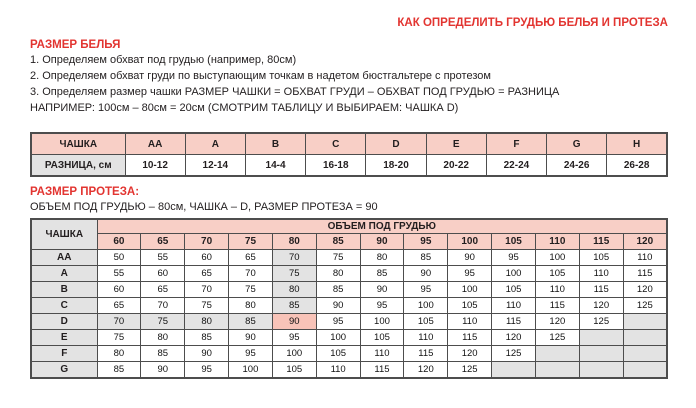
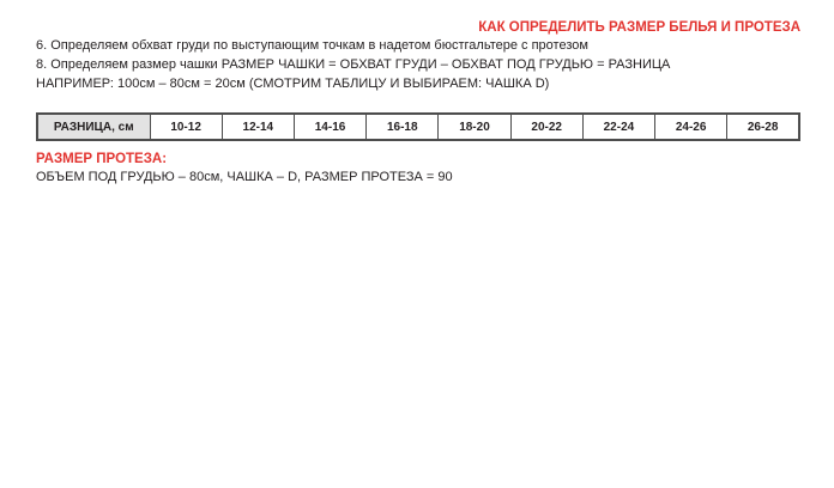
- КАК ОПРЕДЕЛИТЬ ГРУДЬЮ БЕЛЬЯ И ПРОТЕЗА
+ КАК ОПРЕДЕЛИТЬ РАЗМЕР БЕЛЬЯ И ПРОТЕЗА
- РАЗМЕР БЕЛЬЯ
- 1. Определяем обхват под грудью (например, 80см)
- 2. Определяем обхват груди по выступающим точкам в надетом бюстгальтере с протезом
+ 6. Определяем обхват груди по выступающим точкам в надетом бюстгальтере с протезом
- 3. Определяем размер чашки РАЗМЕР ЧАШКИ = ОБХВАТ ГРУДИ – ОБХВАТ ПОД ГРУДЬЮ = РАЗНИЦА
+ 8. Определяем размер чашки РАЗМЕР ЧАШКИ = ОБХВАТ ГРУДИ – ОБХВАТ ПОД ГРУДЬЮ = РАЗНИЦА
  НАПРИМЕР: 100см – 80см = 20см (СМОТРИМ ТАБЛИЦУ И ВЫБИРАЕМ: ЧАШКА D)
- ЧАШКА	AA	A	B	C	D	E	F	G	H
- РАЗНИЦА, см	10-12	12-14	14-4	16-18	18-20	20-22	22-24	24-26	26-28
+ РАЗНИЦА, см	10-12	12-14	14-16	16-18	18-20	20-22	22-24	24-26	26-28
  РАЗМЕР ПРОТЕЗА:
  ОБЪЕМ ПОД ГРУДЬЮ – 80см, ЧАШКА – D, РАЗМЕР ПРОТЕЗА = 90
- ЧАШКА	ОБЪЕМ ПОД ГРУДЬЮ
- 60	65	70	75	80	85	90	95	100	105	110	115	120
- AA	50	55	60	65	70	75	80	85	90	95	100	105	110
- A	55	60	65	70	75	80	85	90	95	100	105	110	115
- B	60	65	70	75	80	85	90	95	100	105	110	115	120
- C	65	70	75	80	85	90	95	100	105	110	115	120	125
- D	70	75	80	85	90	95	100	105	110	115	120	125
- E	75	80	85	90	95	100	105	110	115	120	125
- F	80	85	90	95	100	105	110	115	120	125
- G	85	90	95	100	105	110	115	120	125
